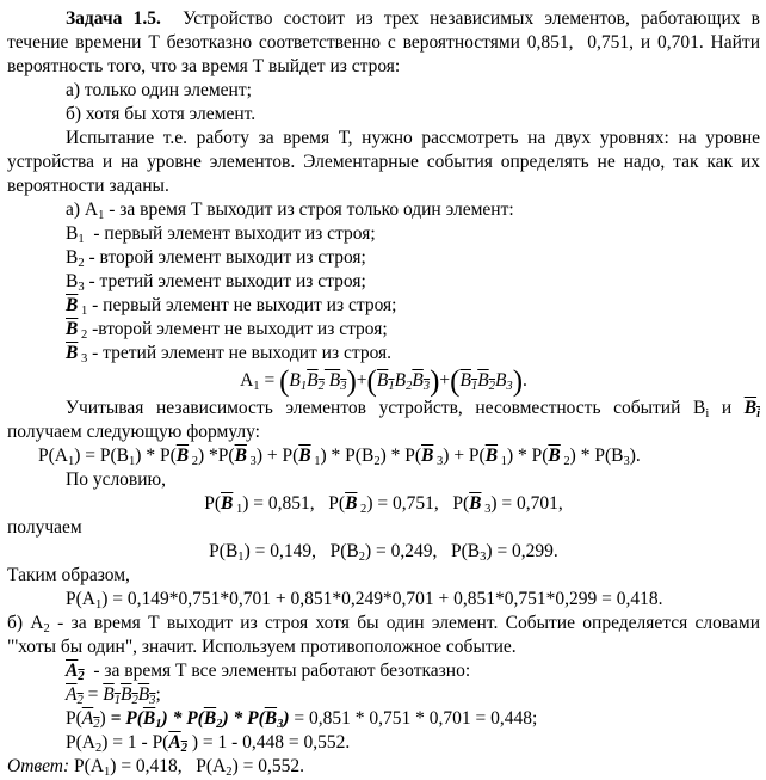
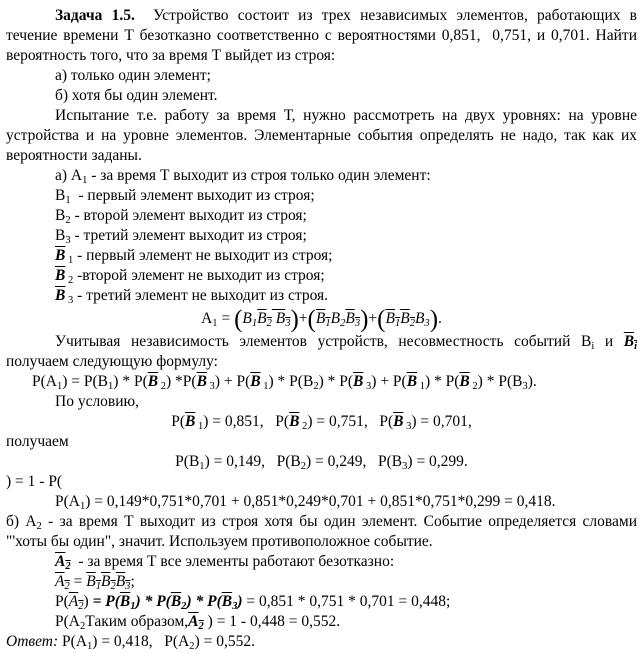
  Задача 1.5. Устройство состоит из трех независимых элементов, работающих в
  течение времени Т безотказно соответственно с вероятностями 0,851, 0,751, и 0,701. Найти
  вероятность того, что за время Т выйдет из строя:
  а) только один элемент;
- б) хотя бы хотя элемент.
+ б) хотя бы один элемент.
  Испытание т.е. работу за время Т, нужно рассмотреть на двух уровнях: на уровне
  устройства и на уровне элементов. Элементарные события определять не надо, так как их
  вероятности заданы.
  а) A1 - за время Т выходит из строя только один элемент:
  B1 - первый элемент выходит из строя;
  B2 - второй элемент выходит из строя;
  B3 - третий элемент выходит из строя;
  B 1 - первый элемент не выходит из строя;
  B 2 -второй элемент не выходит из строя;
  B 3 - третий элемент не выходит из строя.
  A1 = (B1B2 B3)+(B1B2B3)+(B1B2B3).
  Учитывая независимость элементов устройств, несовместность событий Bi и Bi
  получаем следующую формулу:
  P(A1) = P(B1) * P(B 2) *P(B 3) + P(B 1) * P(B2) * P(B 3) + P(B 1) * P(B 2) * P(B3).
  По условию,
  P(B 1) = 0,851, P(B 2) = 0,751, P(B 3) = 0,701,
  получаем
  P(B1) = 0,149, P(B2) = 0,249, P(B3) = 0,299.
- Таким образом,
+ ) = 1 - P(
  P(A1) = 0,149*0,751*0,701 + 0,851*0,249*0,701 + 0,851*0,751*0,299 = 0,418.
  б) A2 - за время Т выходит из строя хотя бы один элемент. Событие определяется словами
  "'хоты бы один", значит. Используем противоположное событие.
  A2 - за время Т все элементы работают безотказно:
  A2 = B1B2B3;
  P(A2) = P(B1) * P(B2) * P(B3) = 0,851 * 0,751 * 0,701 = 0,448;
- P(A2) = 1 - P(A2 ) = 1 - 0,448 = 0,552.
+ P(A2Таким образом,A2 ) = 1 - 0,448 = 0,552.
  Ответ: P(A1) = 0,418, P(A2) = 0,552.
